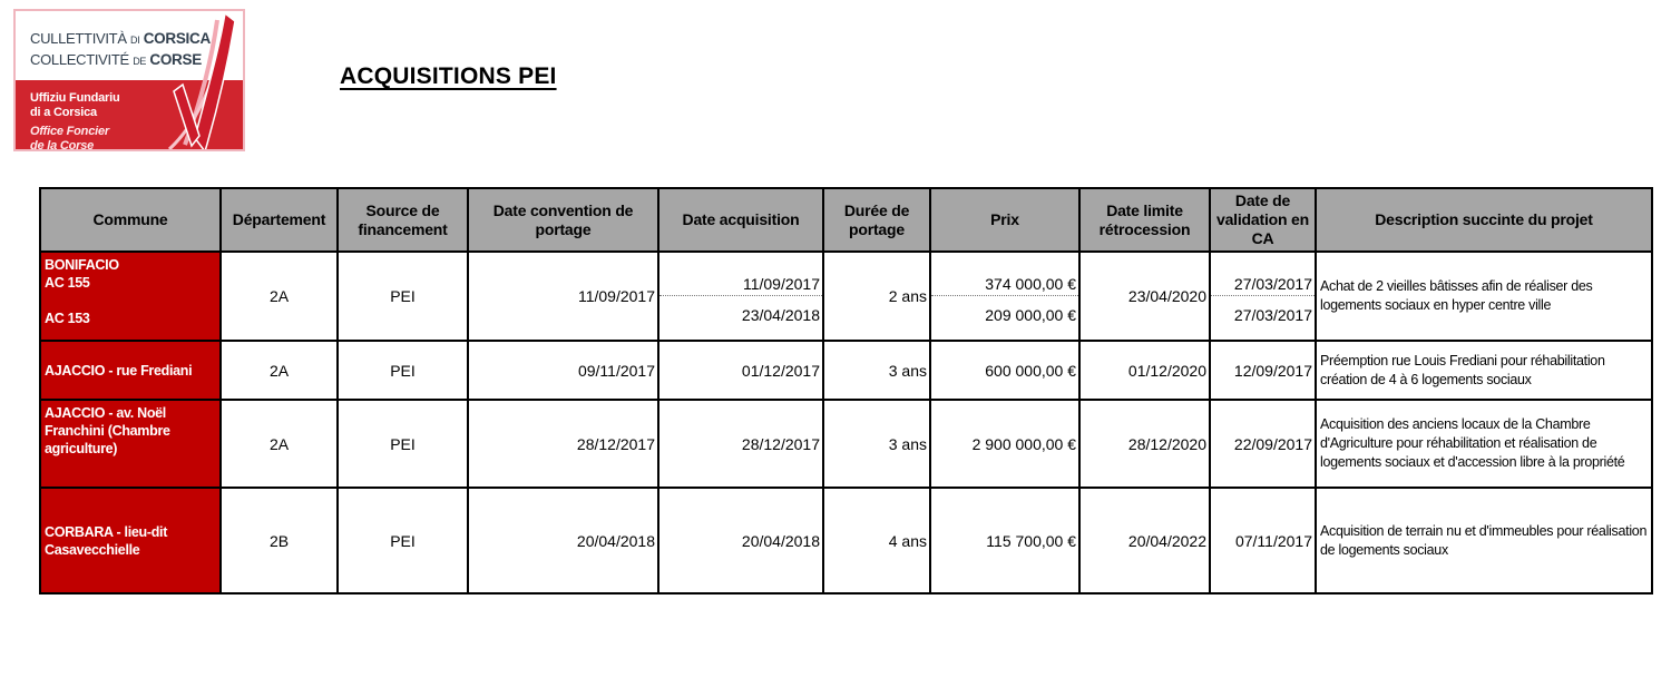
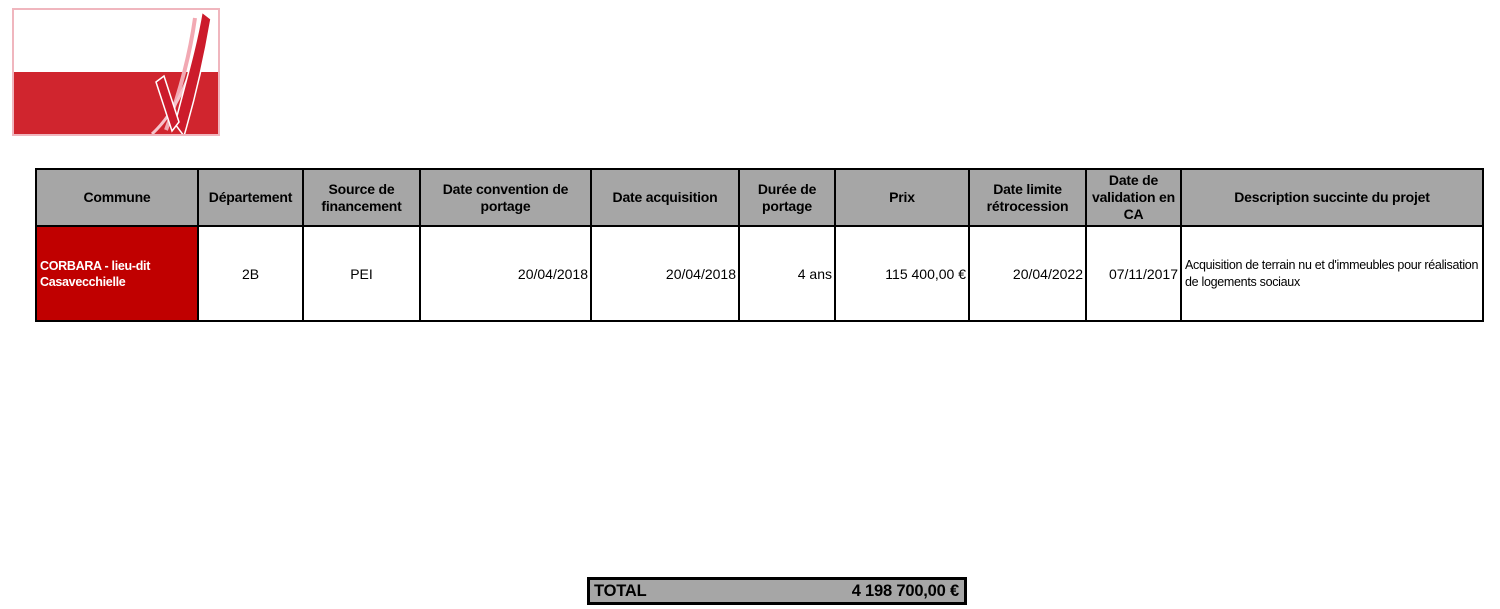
- CULLETTIVITÀ DI CORSICA
- COLLECTIVITÉ DE CORSE
- Uffiziu Fundariu
- di a Corsica
- Office Foncier
- de la Corse
- ACQUISITIONS PEI
  Commune	Département	Source de financement	Date convention de portage	Date acquisition	Durée de portage	Prix	Date limite rétrocession	Date de validation en CA	Description succinte du projet
- BONIFACIO AC 155 AC 153	2A	PEI	11/09/2017	11/09/2017 23/04/2018	2 ans	374 000,00 € 209 000,00 €	23/04/2020	27/03/2017 27/03/2017	Achat de 2 vieilles bâtisses afin de réaliser des logements sociaux en hyper centre ville
- AJACCIO - rue Frediani	2A	PEI	09/11/2017	01/12/2017	3 ans	600 000,00 €	01/12/2020	12/09/2017	Préemption rue Louis Frediani pour réhabilitation création de 4 à 6 logements sociaux
- AJACCIO - av. Noël Franchini (Chambre agriculture)	2A	PEI	28/12/2017	28/12/2017	3 ans	2 900 000,00 €	28/12/2020	22/09/2017	Acquisition des anciens locaux de la Chambre d'Agriculture pour réhabilitation et réalisation de logements sociaux et d'accession libre à la propriété
- CORBARA - lieu-dit Casavecchielle	2B	PEI	20/04/2018	20/04/2018	4 ans	115 700,00 €	20/04/2022	07/11/2017	Acquisition de terrain nu et d'immeubles pour réalisation de logements sociaux
+ CORBARA - lieu-dit Casavecchielle	2B	PEI	20/04/2018	20/04/2018	4 ans	115 400,00 €	20/04/2022	07/11/2017	Acquisition de terrain nu et d'immeubles pour réalisation de logements sociaux
+ TOTAL
+ 4 198 700,00 €
